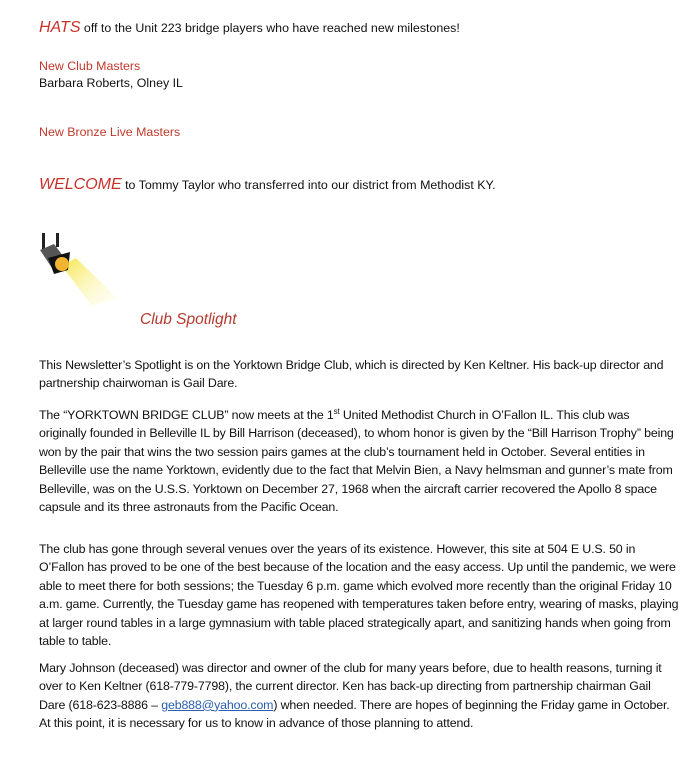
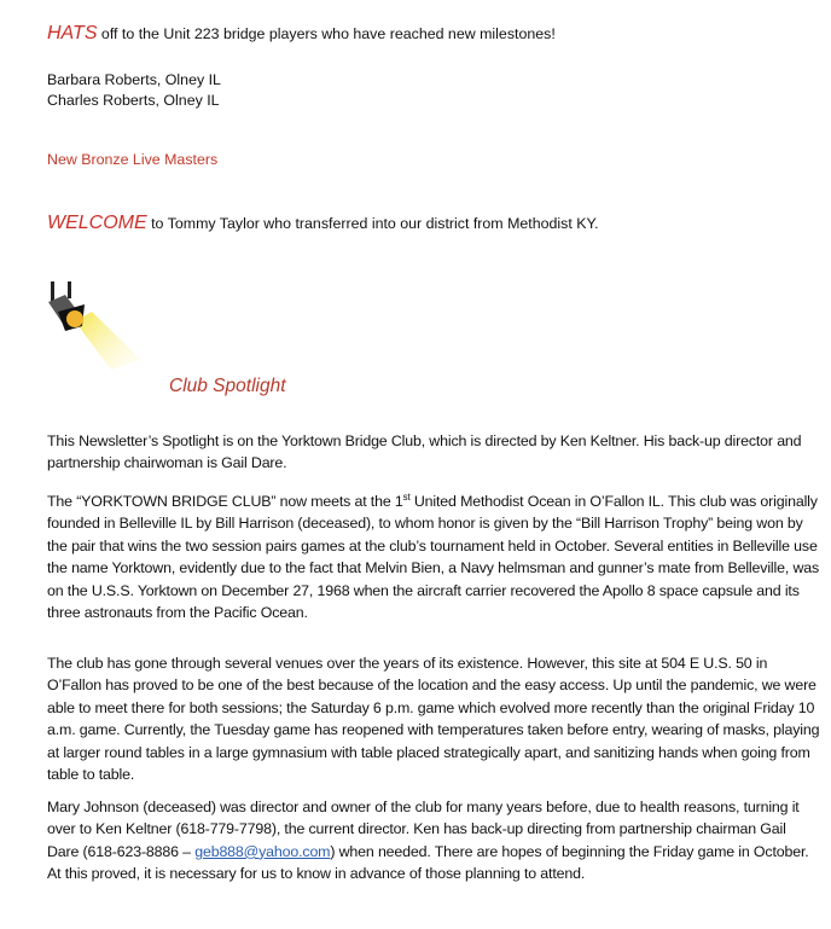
  HATS off to the Unit 223 bridge players who have reached new milestones!
- New Club Masters
  Barbara Roberts, Olney IL
+ Charles Roberts, Olney IL
  New Bronze Live Masters
  WELCOME to Tommy Taylor who transferred into our district from Methodist KY.
  Club Spotlight
  This Newsletter’s Spotlight is on the Yorktown Bridge Club, which is directed by Ken Keltner. His back-up director and partnership chairwoman is Gail Dare.
- The “YORKTOWN BRIDGE CLUB” now meets at the 1st United Methodist Church in O’Fallon IL. This club was originally founded in Belleville IL by Bill Harrison (deceased), to whom honor is given by the “Bill Harrison Trophy” being won by the pair that wins the two session pairs games at the club’s tournament held in October. Several entities in Belleville use the name Yorktown, evidently due to the fact that Melvin Bien, a Navy helmsman and gunner’s mate from Belleville, was on the U.S.S. Yorktown on December 27, 1968 when the aircraft carrier recovered the Apollo 8 space capsule and its three astronauts from the Pacific Ocean.
+ The “YORKTOWN BRIDGE CLUB” now meets at the 1st United Methodist Ocean in O’Fallon IL. This club was originally founded in Belleville IL by Bill Harrison (deceased), to whom honor is given by the “Bill Harrison Trophy” being won by the pair that wins the two session pairs games at the club’s tournament held in October. Several entities in Belleville use the name Yorktown, evidently due to the fact that Melvin Bien, a Navy helmsman and gunner’s mate from Belleville, was on the U.S.S. Yorktown on December 27, 1968 when the aircraft carrier recovered the Apollo 8 space capsule and its three astronauts from the Pacific Ocean.
- The club has gone through several venues over the years of its existence. However, this site at 504 E U.S. 50 in O’Fallon has proved to be one of the best because of the location and the easy access. Up until the pandemic, we were able to meet there for both sessions; the Tuesday 6 p.m. game which evolved more recently than the original Friday 10 a.m. game. Currently, the Tuesday game has reopened with temperatures taken before entry, wearing of masks, playing at larger round tables in a large gymnasium with table placed strategically apart, and sanitizing hands when going from table to table.
+ The club has gone through several venues over the years of its existence. However, this site at 504 E U.S. 50 in O’Fallon has proved to be one of the best because of the location and the easy access. Up until the pandemic, we were able to meet there for both sessions; the Saturday 6 p.m. game which evolved more recently than the original Friday 10 a.m. game. Currently, the Tuesday game has reopened with temperatures taken before entry, wearing of masks, playing at larger round tables in a large gymnasium with table placed strategically apart, and sanitizing hands when going from table to table.
- Mary Johnson (deceased) was director and owner of the club for many years before, due to health reasons, turning it over to Ken Keltner (618-779-7798), the current director. Ken has back-up directing from partnership chairman Gail Dare (618-623-8886 – geb888@yahoo.com) when needed. There are hopes of beginning the Friday game in October. At this point, it is necessary for us to know in advance of those planning to attend.
+ Mary Johnson (deceased) was director and owner of the club for many years before, due to health reasons, turning it over to Ken Keltner (618-779-7798), the current director. Ken has back-up directing from partnership chairman Gail Dare (618-623-8886 – geb888@yahoo.com) when needed. There are hopes of beginning the Friday game in October. At this proved, it is necessary for us to know in advance of those planning to attend.
